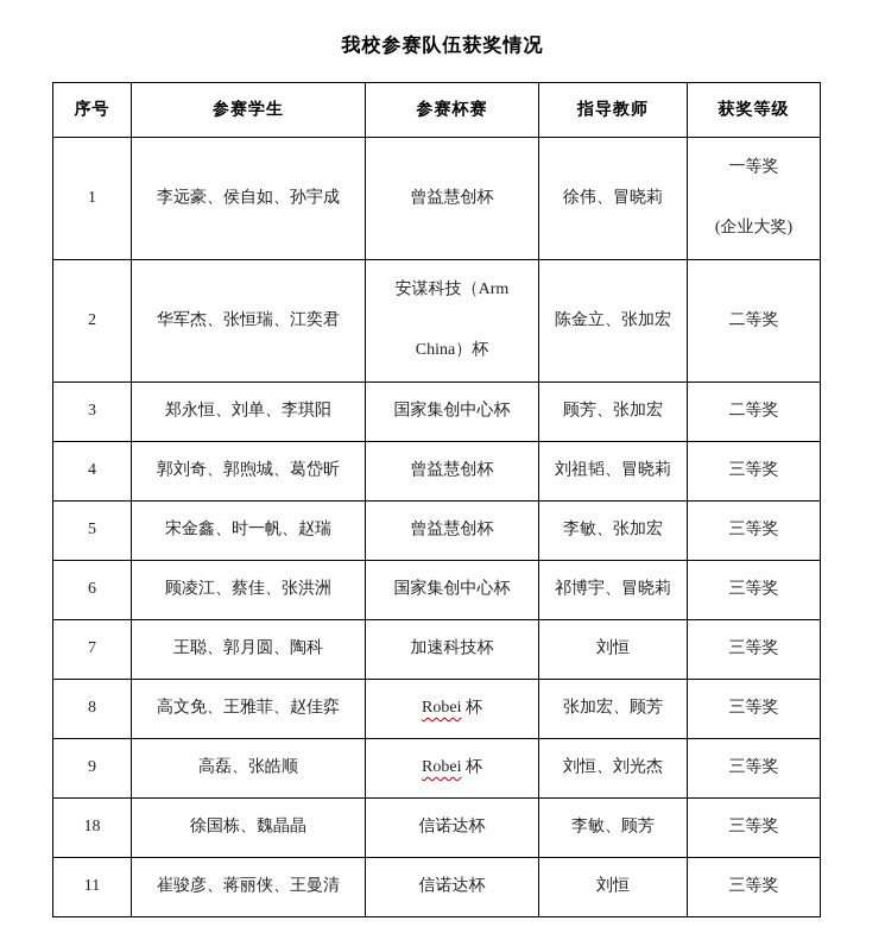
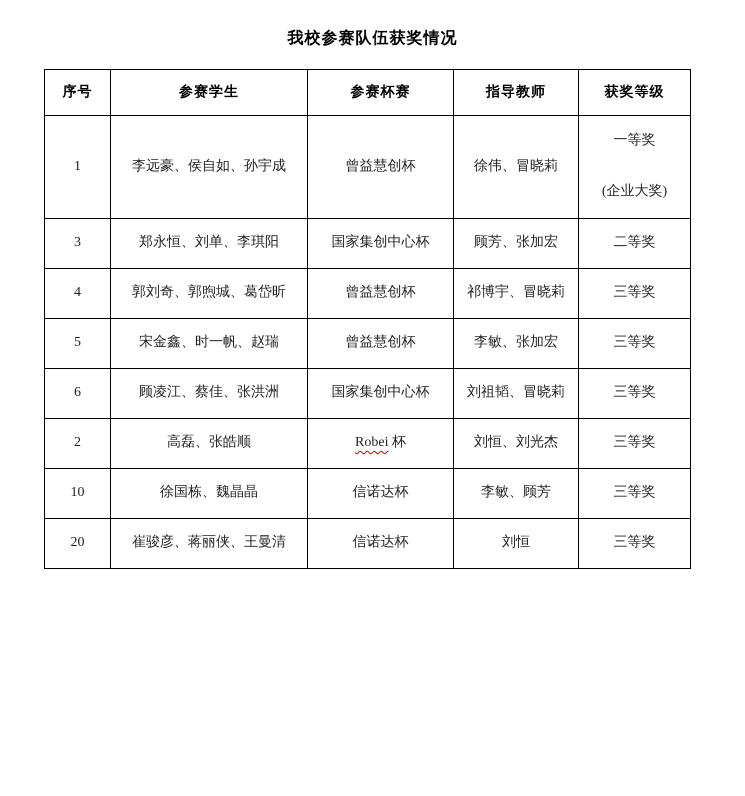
  我校参赛队伍获奖情况
  序号	参赛学生	参赛杯赛	指导教师	获奖等级
  1	李远豪、侯自如、孙宇成	曾益慧创杯	徐伟、冒晓莉	一等奖(企业大奖)
- 2	华军杰、张恒瑞、江奕君	安谋科技（ArmChina）杯	陈金立、张加宏	二等奖
  3	郑永恒、刘单、李琪阳	国家集创中心杯	顾芳、张加宏	二等奖
- 4	郭刘奇、郭煦城、葛岱昕	曾益慧创杯	刘祖韬、冒晓莉	三等奖
+ 4	郭刘奇、郭煦城、葛岱昕	曾益慧创杯	祁博宇、冒晓莉	三等奖
  5	宋金鑫、时一帆、赵瑞	曾益慧创杯	李敏、张加宏	三等奖
- 6	顾凌江、蔡佳、张洪洲	国家集创中心杯	祁博宇、冒晓莉	三等奖
+ 6	顾凌江、蔡佳、张洪洲	国家集创中心杯	刘祖韬、冒晓莉	三等奖
- 7	王聪、郭月圆、陶科	加速科技杯	刘恒	三等奖
- 8	高文免、王雅菲、赵佳弈	Robei 杯	张加宏、顾芳	三等奖
- 9	高磊、张皓顺	Robei 杯	刘恒、刘光杰	三等奖
+ 2	高磊、张皓顺	Robei 杯	刘恒、刘光杰	三等奖
- 18	徐国栋、魏晶晶	信诺达杯	李敏、顾芳	三等奖
+ 10	徐国栋、魏晶晶	信诺达杯	李敏、顾芳	三等奖
- 11	崔骏彦、蒋丽侠、王曼清	信诺达杯	刘恒	三等奖
+ 20	崔骏彦、蒋丽侠、王曼清	信诺达杯	刘恒	三等奖
